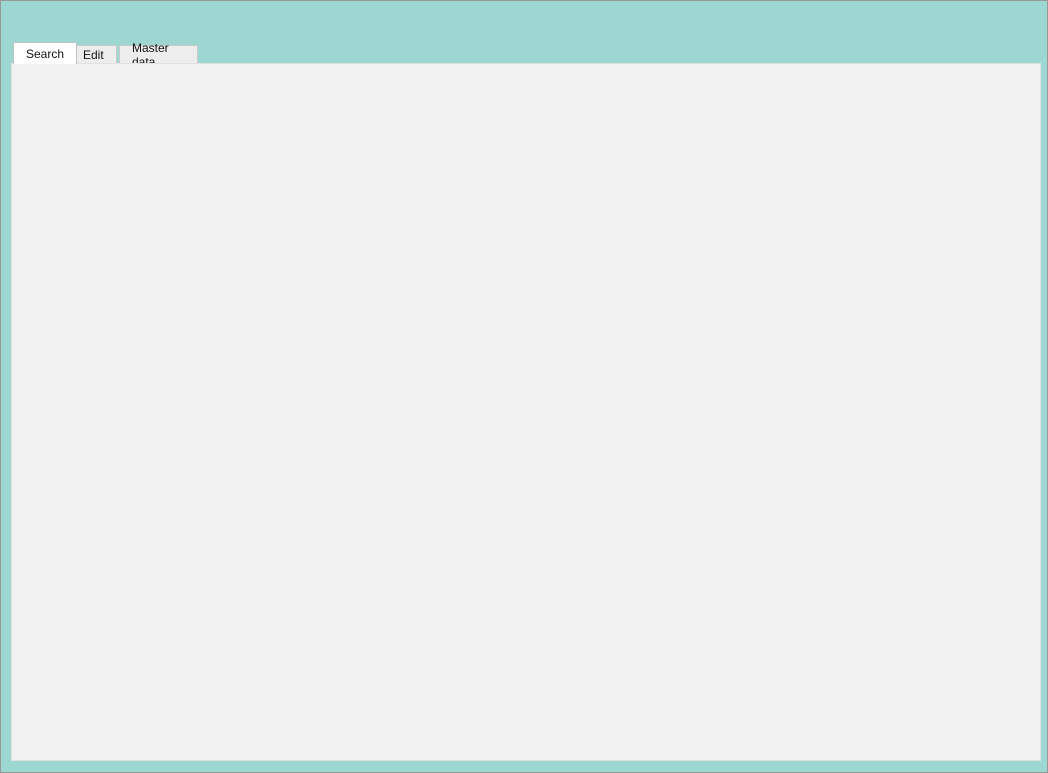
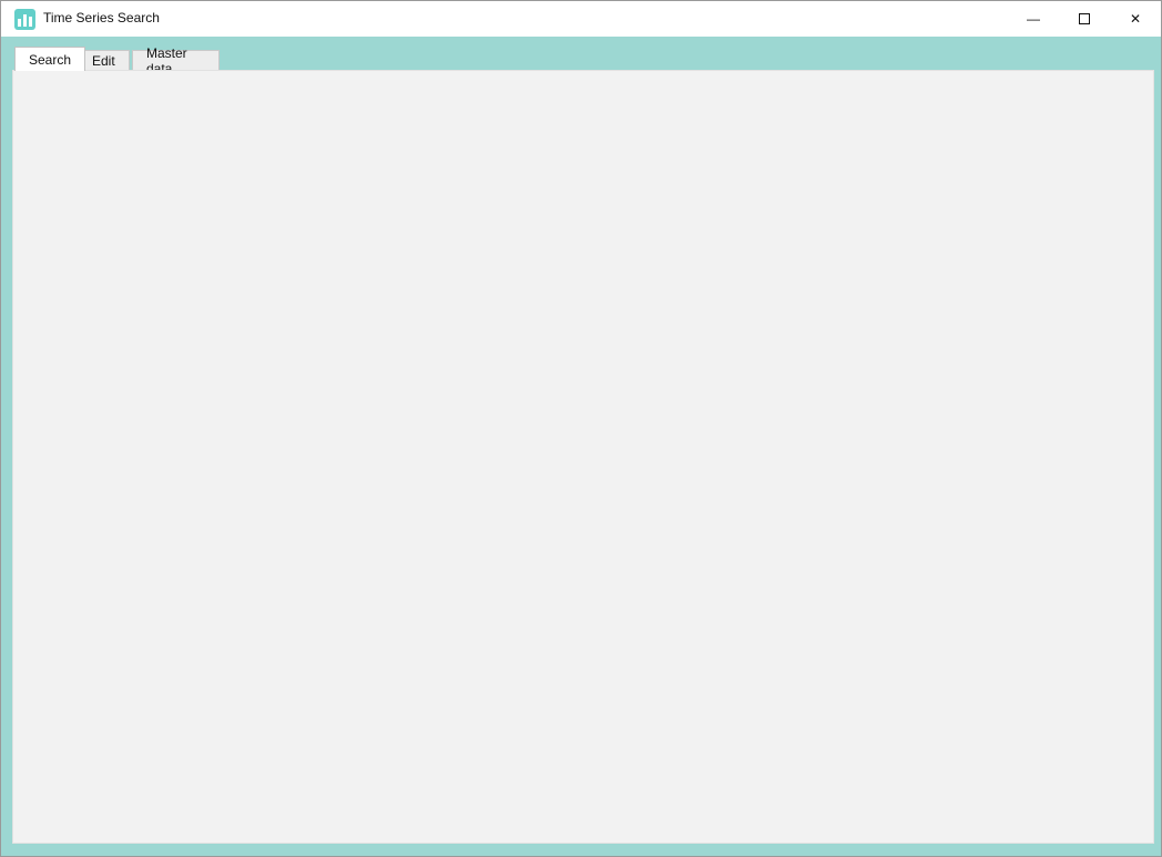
+ Time Series Search
+ —
+ ✕
  Search
  Edit
  Master data
